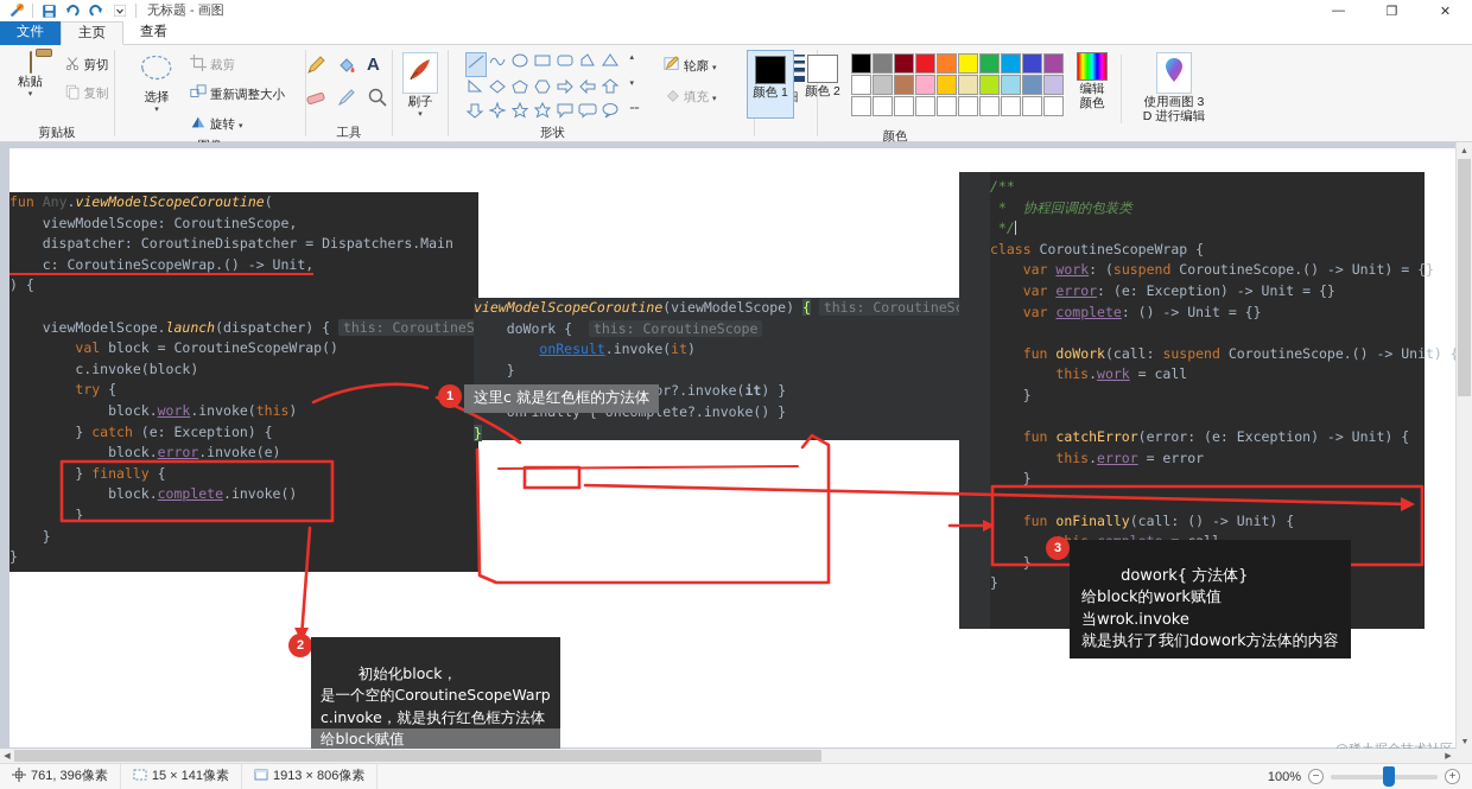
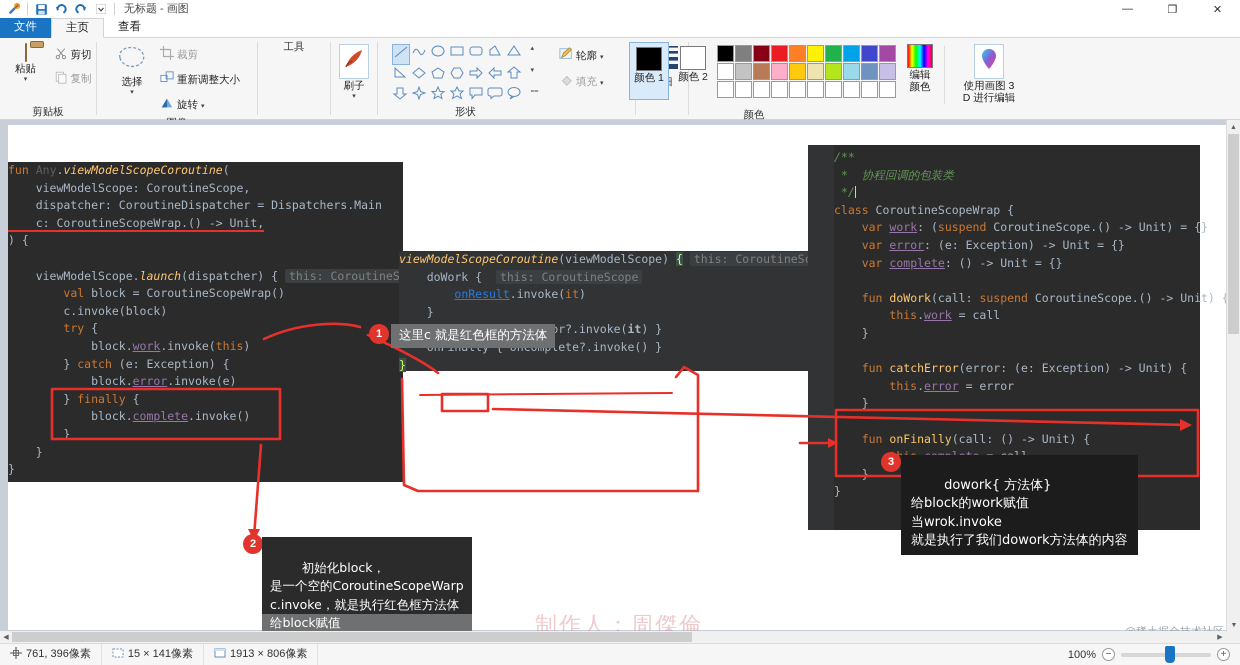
  无标题 - 画图
  —
  ❐
  ✕
  文件
  主页
  查看
  粘贴
  剪切
  复制
  剪贴板
  选择
  裁剪
  重新调整大小
  旋转
- A
  工具
  刷子
  形状
  轮廓
  填充
  颜色 1
  颜色 2
  编辑
  颜色
  使用画图 3
  D 进行编辑
  颜色
  fun Any.viewModelScopeCoroutine(
  viewModelScope: CoroutineScope,
  dispatcher: CoroutineDispatcher = Dispatchers.Main
  c: CoroutineScopeWrap.() -> Unit,
  ) {
  viewModelScope.launch(dispatcher) { this: CoroutineS val block = CoroutineScopeWrap()
  c.invoke(block)
  try {
  block.work.invoke(this)
  } catch (e: Exception) {
  block.error.invoke(e)
  } finally {
  block.complete.invoke()
  }
  }
  }
  viewModelScopeCoroutine(viewModelScope) { this: CoroutineS
  doWork { this: CoroutineScope onResult.invoke(it)
  }
  }
  /** * 协程回调的包装类 */ class CoroutineScopeWrap {
  var work: (suspend CoroutineScope.() -> Unit) = {}
  var error: (e: Exception) -> Unit = {}
  var complete: () -> Unit = {}
  fun doWork(call: suspend CoroutineScope.() -> Unit)
  this.work = call
  }
  fun catchError(error: (e: Exception) -> Unit) {
  this.error = error
  }
  fun onFinally(call: () -> Unit) {
  }
  }
  1
  2
  3
  这里c 就是红色框的方法体
  初始化block， 是一个空的CoroutineScopeWarp c.invoke，就是执行红色框方法体
  给block赋值
  dowork{ 方法体} 给block的work赋值 当wrok.invoke 就是执行了我们dowork方法体的内容
+ 制作人：周傑倫
  761, 396像素
  15 × 141像素
  1913 × 806像素
  100%
  −
  +
